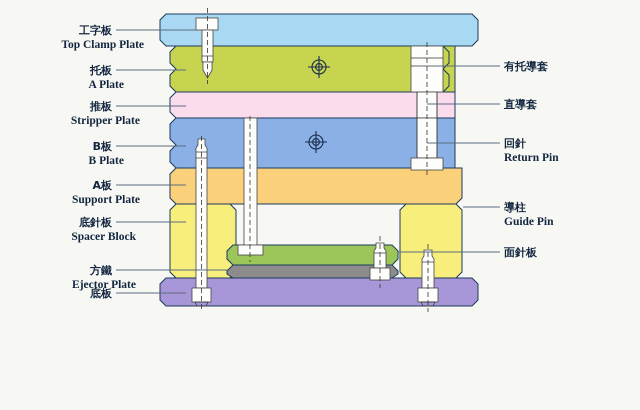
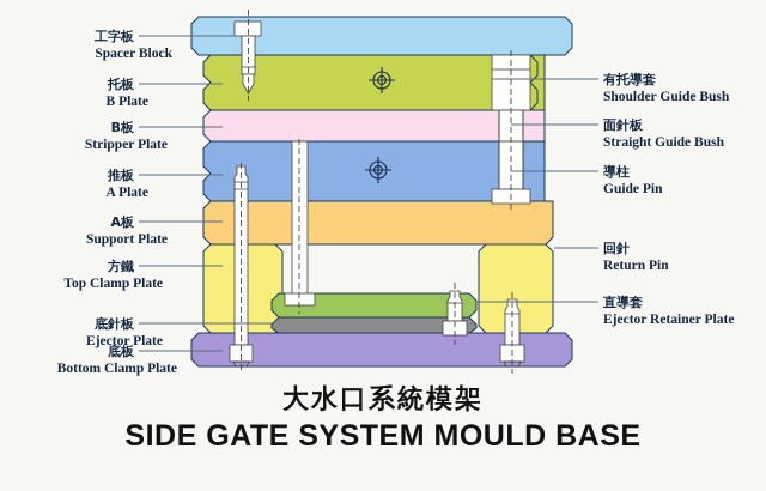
  工字板
- Top Clamp Plate
+ Spacer Block
  托板
- A Plate
+ B Plate
- 推板
+ B板
  Stripper Plate
- B板
+ 推板
- B Plate
+ A Plate
  A板
  Support Plate
- 底針板
+ 方鐵
- Spacer Block
+ Top Clamp Plate
- 方鐵
+ 底針板
  Ejector Plate
  底板
+ Bottom Clamp Plate
  有托導套
+ Shoulder Guide Bush
- 直導套
+ 面針板
+ Straight Guide Bush
- 回針
+ 導柱
- Return Pin
+ Guide Pin
- 導柱
+ 回針
- Guide Pin
+ Return Pin
- 面針板
+ 直導套
+ Ejector Retainer Plate
+ 大水口系統模架
+ SIDE GATE SYSTEM MOULD BASE
